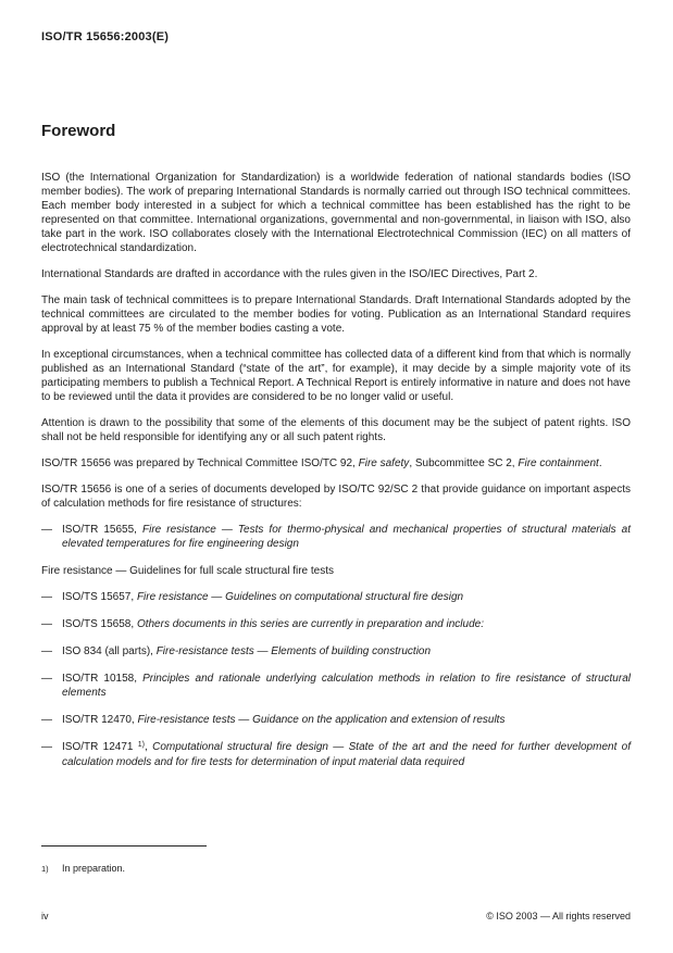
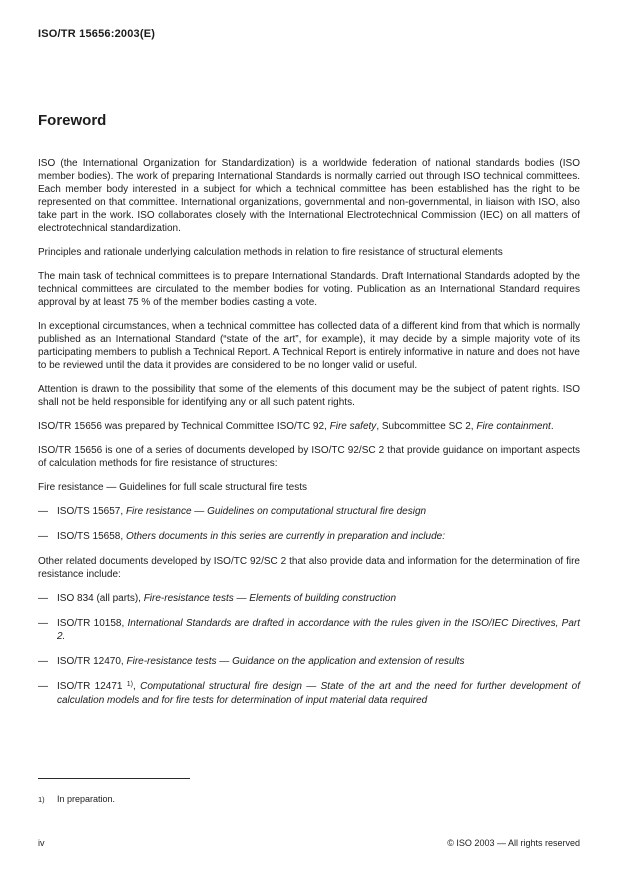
  ISO/TR 15656:2003(E)
  Foreword
  ISO (the International Organization for Standardization) is a worldwide federation of national standards bodies (ISO member bodies). The work of preparing International Standards is normally carried out through ISO technical committees. Each member body interested in a subject for which a technical committee has been established has the right to be represented on that committee. International organizations, governmental and non-governmental, in liaison with ISO, also take part in the work. ISO collaborates closely with the International Electrotechnical Commission (IEC) on all matters of electrotechnical standardization.
- International Standards are drafted in accordance with the rules given in the ISO/IEC Directives, Part 2.
+ Principles and rationale underlying calculation methods in relation to fire resistance of structural elements
  The main task of technical committees is to prepare International Standards. Draft International Standards adopted by the technical committees are circulated to the member bodies for voting. Publication as an International Standard requires approval by at least 75 % of the member bodies casting a vote.
  In exceptional circumstances, when a technical committee has collected data of a different kind from that which is normally published as an International Standard (“state of the art”, for example), it may decide by a simple majority vote of its participating members to publish a Technical Report. A Technical Report is entirely informative in nature and does not have to be reviewed until the data it provides are considered to be no longer valid or useful.
  Attention is drawn to the possibility that some of the elements of this document may be the subject of patent rights. ISO shall not be held responsible for identifying any or all such patent rights.
  ISO/TR 15656 was prepared by Technical Committee ISO/TC 92, Fire safety, Subcommittee SC 2, Fire containment.
  ISO/TR 15656 is one of a series of documents developed by ISO/TC 92/SC 2 that provide guidance on important aspects of calculation methods for fire resistance of structures:
- — ISO/TR 15655, Fire resistance — Tests for thermo-physical and mechanical properties of structural materials at elevated temperatures for fire engineering design
  Fire resistance — Guidelines for full scale structural fire tests
  — ISO/TS 15657, Fire resistance — Guidelines on computational structural fire design
  — ISO/TS 15658, Others documents in this series are currently in preparation and include:
+ Other related documents developed by ISO/TC 92/SC 2 that also provide data and information for the determination of fire resistance include:
  — ISO 834 (all parts), Fire-resistance tests — Elements of building construction
- — ISO/TR 10158, Principles and rationale underlying calculation methods in relation to fire resistance of structural elements
+ — ISO/TR 10158, International Standards are drafted in accordance with the rules given in the ISO/IEC Directives, Part 2.
  — ISO/TR 12470, Fire-resistance tests — Guidance on the application and extension of results
  — ISO/TR 12471 , Computational structural fire design — State of the art and the need for further development of calculation models and for fire tests for determination of input material data required
  1) In preparation.
  iv
  © ISO 2003 — All rights reserved
